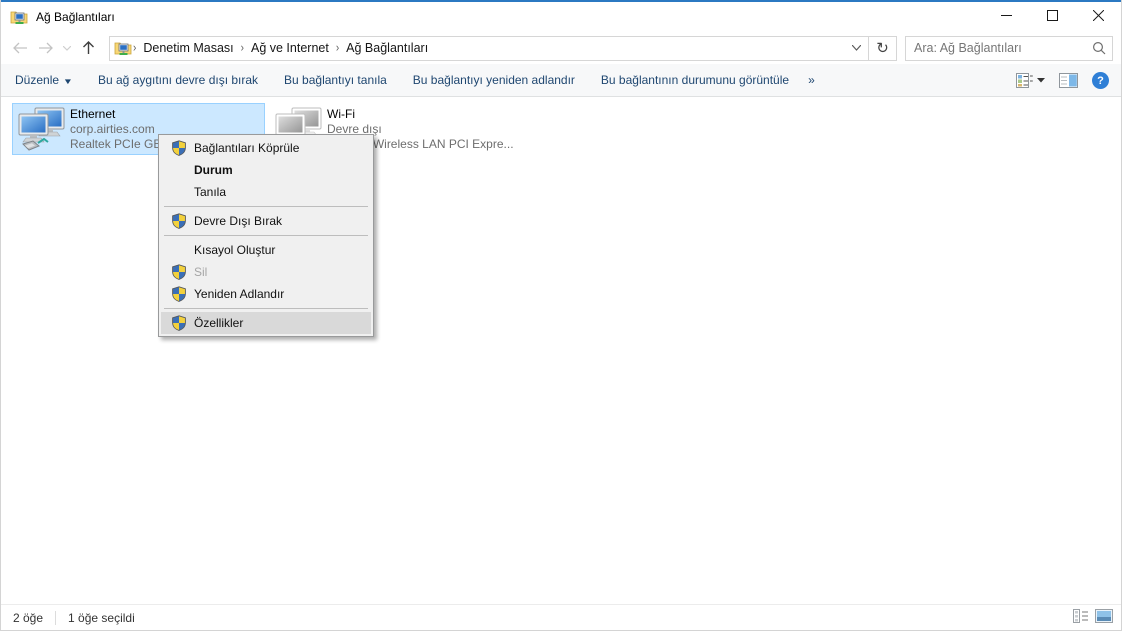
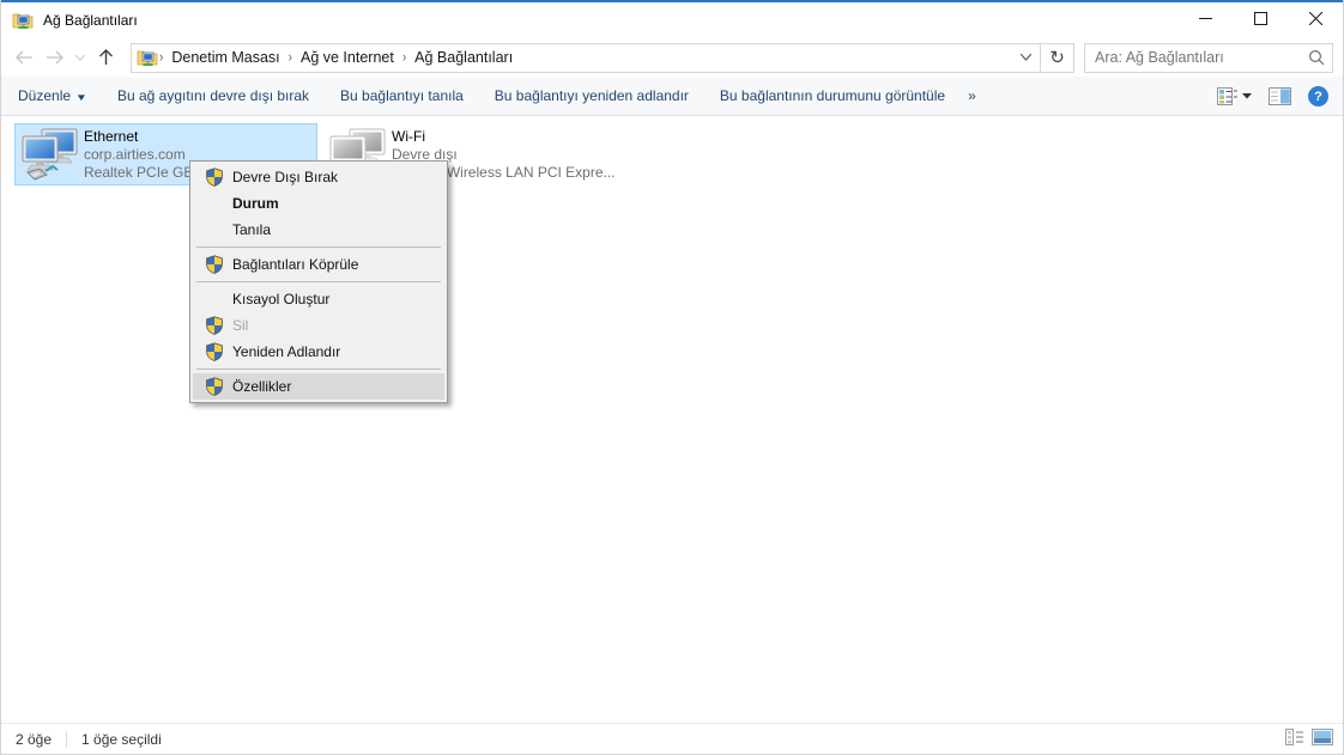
  Ağ Bağlantıları
  ›
  Denetim Masası
  ›
  Ağ ve Internet
  ›
  Ağ Bağlantıları
  ↻
  Ara: Ağ Bağlantıları
  Düzenle ▼
  Bu ağ aygıtını devre dışı bırak
  Bu bağlantıyı tanıla
  Bu bağlantıyı yeniden adlandır
  Bu bağlantının durumunu görüntüle
  »
  ?
  Ethernet
  corp.airties.com
  Wi-Fi
  Devre dışı
  Wireless LAN PCI Expre...
- Bağlantıları Köprüle
+ Devre Dışı Bırak
  Durum
  Tanıla
- Devre Dışı Bırak
+ Bağlantıları Köprüle
  Kısayol Oluştur
  Sil
  Yeniden Adlandır
  Özellikler
  2 öğe
  1 öğe seçildi
